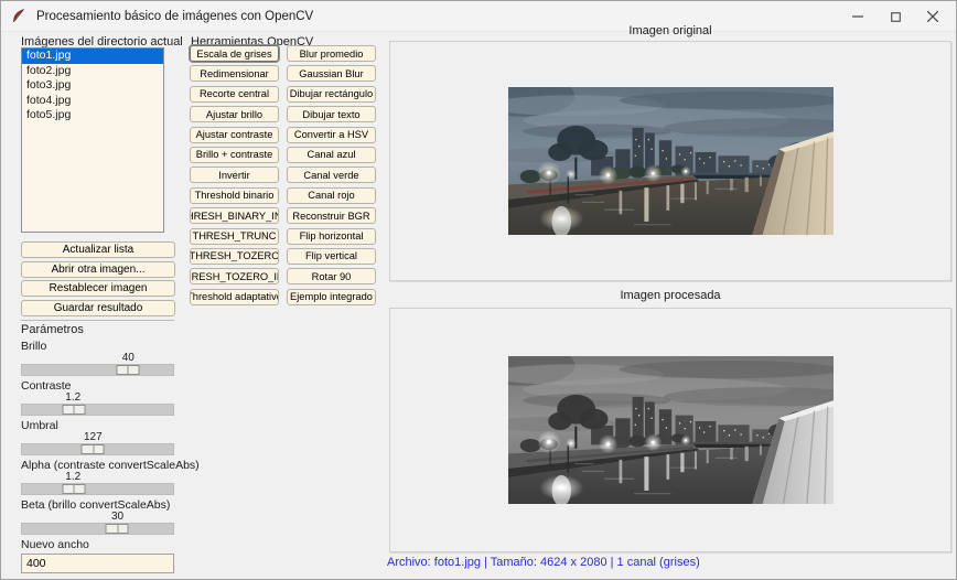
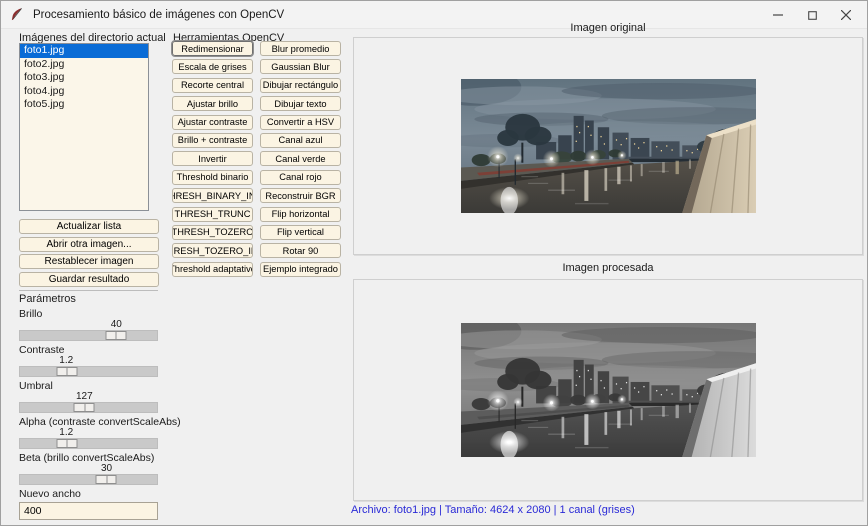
  Procesamiento básico de imágenes con OpenCV
  Imágenes del directorio actual
  foto1.jpg
  foto2.jpg
  foto3.jpg
  foto4.jpg
  foto5.jpg
  Actualizar lista
  Abrir otra imagen...
  Restablecer imagen
  Guardar resultado
  Parámetros
  Brillo
  40
  Contraste
  1.2
  Umbral
  127
  Alpha (contraste convertScaleAbs)
  1.2
  Beta (brillo convertScaleAbs)
  30
  Nuevo ancho
  400
  Herramientas OpenCV
- Escala de grises
+ Redimensionar
  Blur promedio
- Redimensionar
+ Escala de grises
  Gaussian Blur
  Recorte central
  Dibujar rectángulo
  Ajustar brillo
  Dibujar texto
  Ajustar contraste
  Convertir a HSV
  Brillo + contraste
  Canal azul
  Invertir
  Canal verde
  Threshold binario
  Canal rojo
  HRESH_BINARY_IN
  Reconstruir BGR
  THRESH_TRUNC
  Flip horizontal
  THRESH_TOZERO
  Flip vertical
  RESH_TOZERO_I
  Rotar 90
  Threshold adaptativ
  Ejemplo integrado
  Imagen original
  Imagen procesada
  Archivo: foto1.jpg | Tamaño: 4624 x 2080 | 1 canal (grises)
